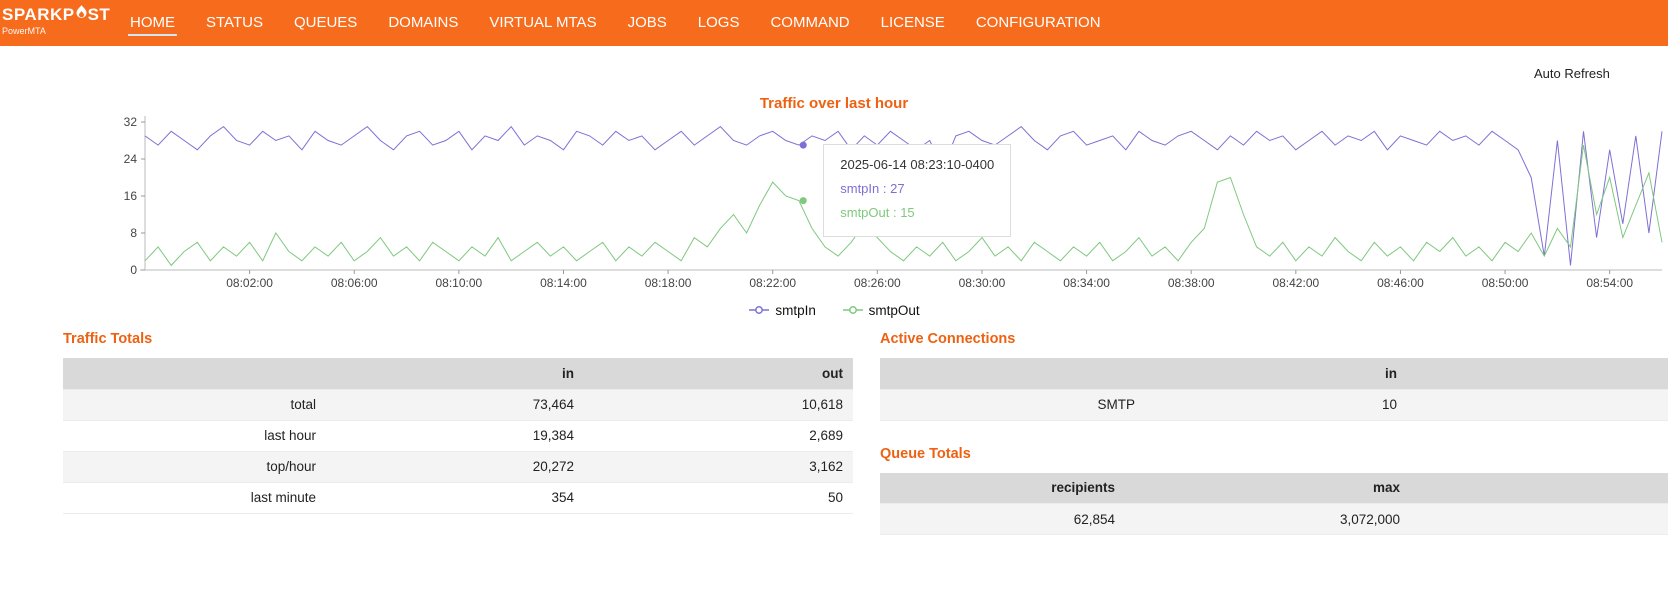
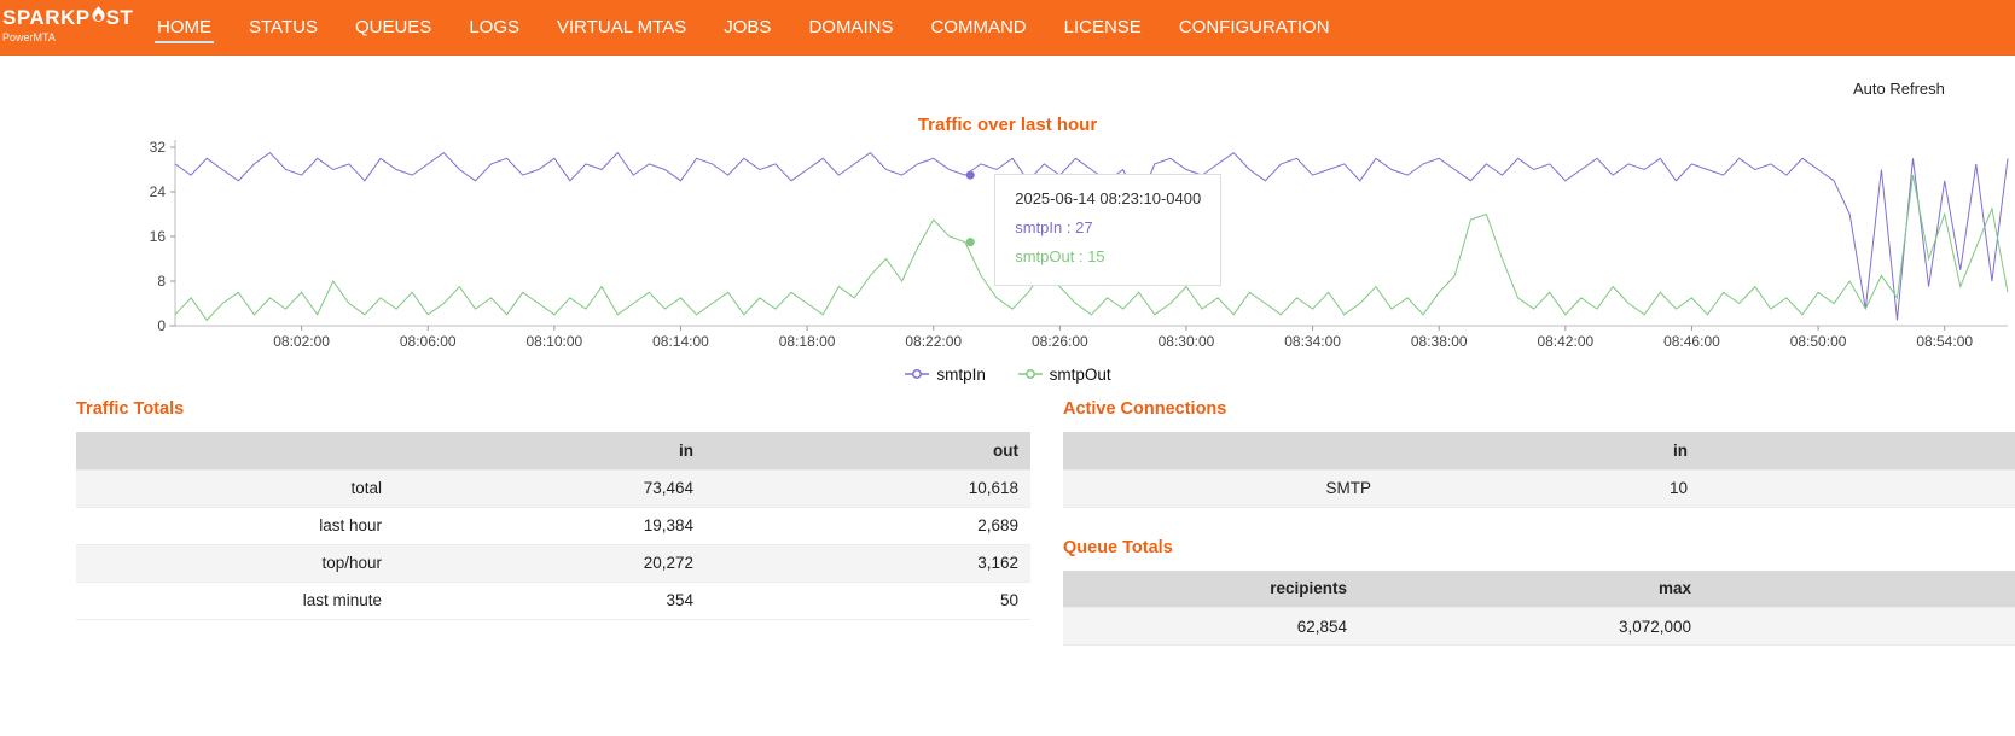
  SPARKP
  ST
  PowerMTA
  HOME
  STATUS
  QUEUES
- DOMAINS
+ LOGS
  VIRTUAL MTAS
  JOBS
- LOGS
+ DOMAINS
  COMMAND
  LICENSE
  CONFIGURATION
  Auto Refresh
  Traffic over last hour
  0
  8
  16
  24
  32
  08:02:00
  08:06:00
  08:10:00
  08:14:00
  08:18:00
  08:22:00
  08:26:00
  08:30:00
  08:34:00
  08:38:00
  08:42:00
  08:46:00
  08:50:00
  08:54:00
  2025-06-14 08:23:10-0400
  smtpIn : 27
  smtpOut : 15
  smtpIn
  smtpOut
  Traffic Totals
  	in	out
  total	73,464	10,618
  last hour	19,384	2,689
  top/hour	20,272	3,162
  last minute	354	50
  Active Connections
  	in
  SMTP	10
  Queue Totals
  recipients	max
  62,854	3,072,000
